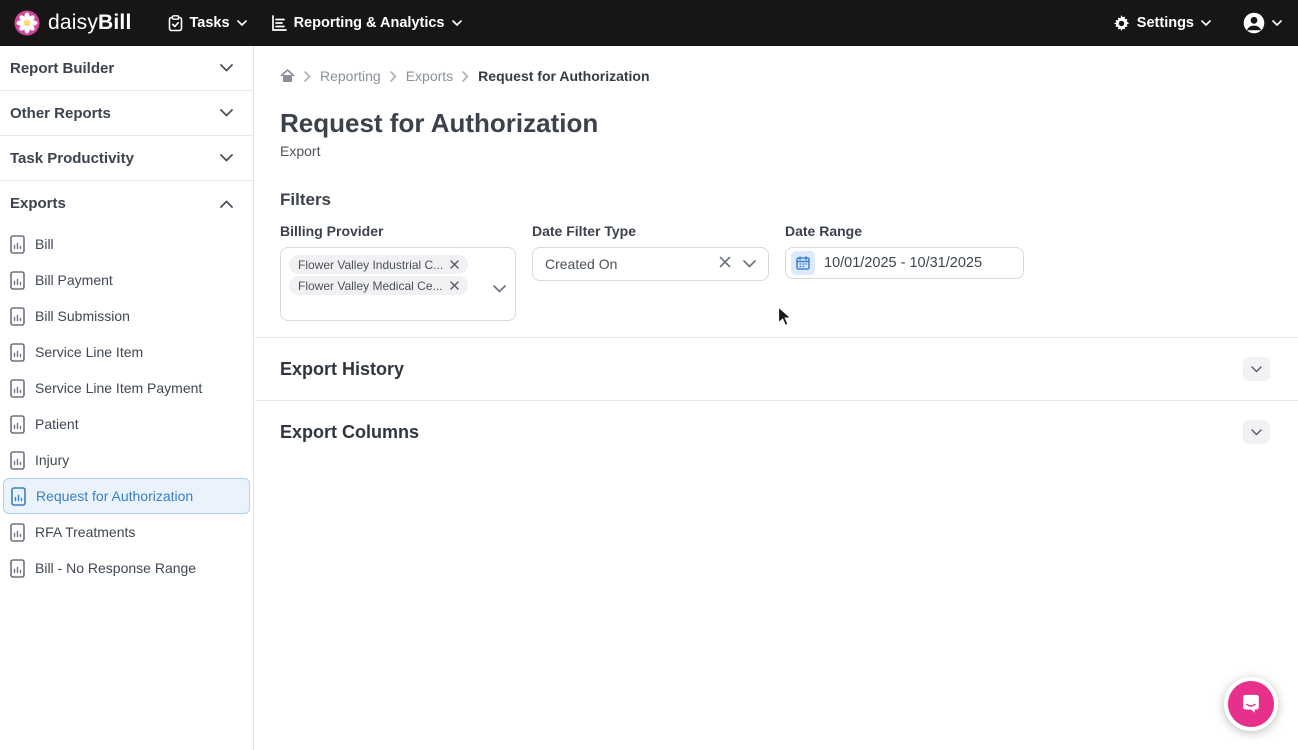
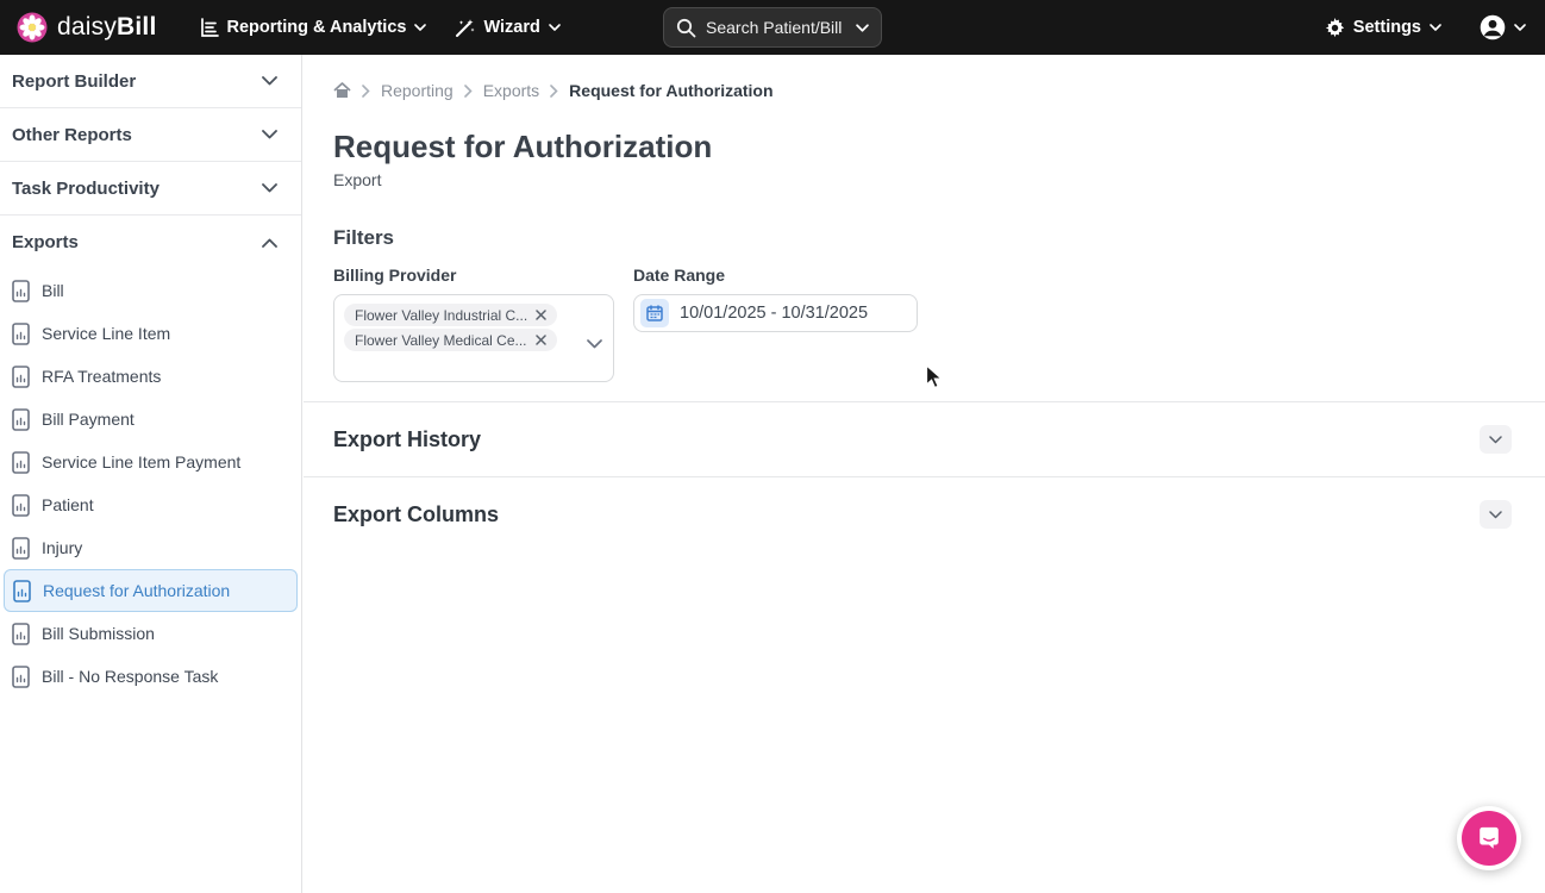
  daisyBill
- Tasks
  Reporting & Analytics
+ Wizard
+ Search Patient/Bill
  Settings
  Report Builder
  Other Reports
  Task Productivity
  Exports
  Bill
- Bill Payment
+ Service Line Item
- Bill Submission
+ RFA Treatments
- Service Line Item
+ Bill Payment
  Service Line Item Payment
  Patient
  Injury
  Request for Authorization
- RFA Treatments
+ Bill Submission
- Bill - No Response Range
+ Bill - No Response Task
  Reporting
  Exports
  Request for Authorization
  Request for Authorization
  Export
  Filters
  Billing Provider
  Flower Valley Industrial C...
  Flower Valley Medical Ce...
- Date Filter Type
- Created On
  Date Range
  10/01/2025 - 10/31/2025
  Export History
  Export Columns
